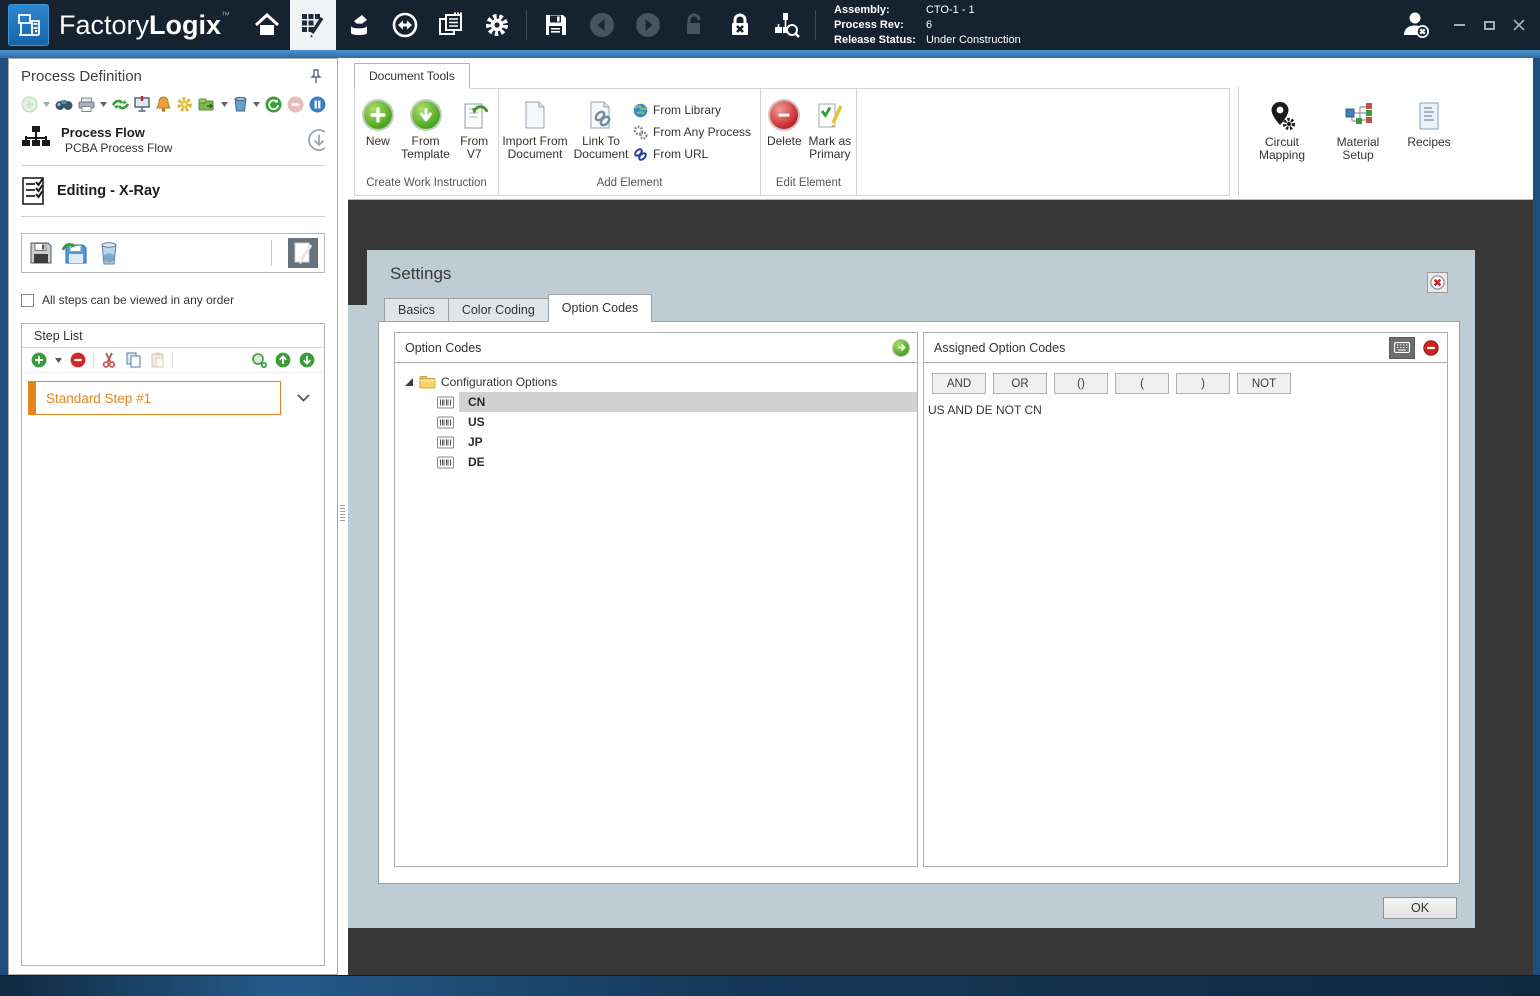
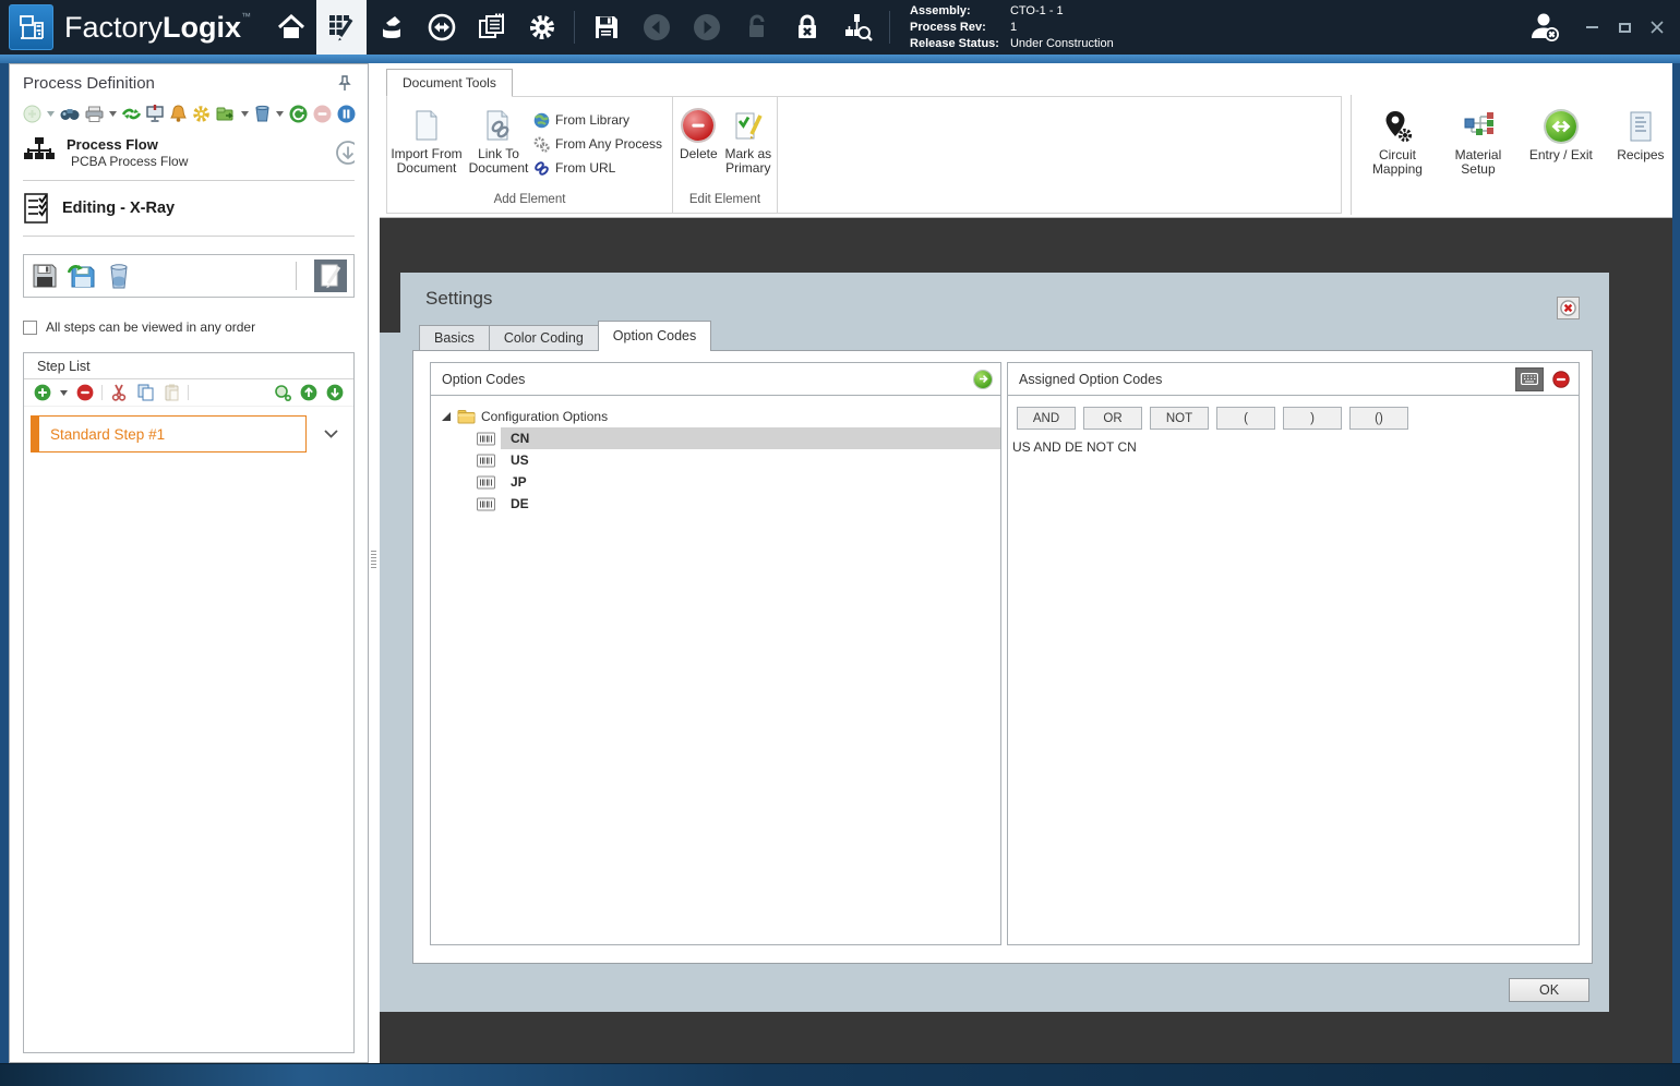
  FactoryLogix™
  Assembly:
  CTO-1 - 1
  Process Rev:
- 6
+ 1
  Release Status:
  Under Construction
  Process Definition
  Process Flow
  PCBA Process Flow
  Editing - X-Ray
  All steps can be viewed in any order
  Step List
  Standard Step #1
  Document Tools
- New
- From Template
- From V7
- Create Work Instruction
  Import From Document
  Link To Document
  From Library
  From Any Process
  From URL
  Add Element
  Delete
  Mark as Primary
  Edit Element
  Circuit Mapping
  Material Setup
+ Entry / Exit
  Recipes
  Settings
  Basics
  Color Coding
  Option Codes
  Option Codes
  Configuration Options
  CN
  US
  JP
  DE
  Assigned Option Codes
  AND
  OR
- ()
+ NOT
  (
  )
- NOT
+ ()
  US AND DE NOT CN
  OK
